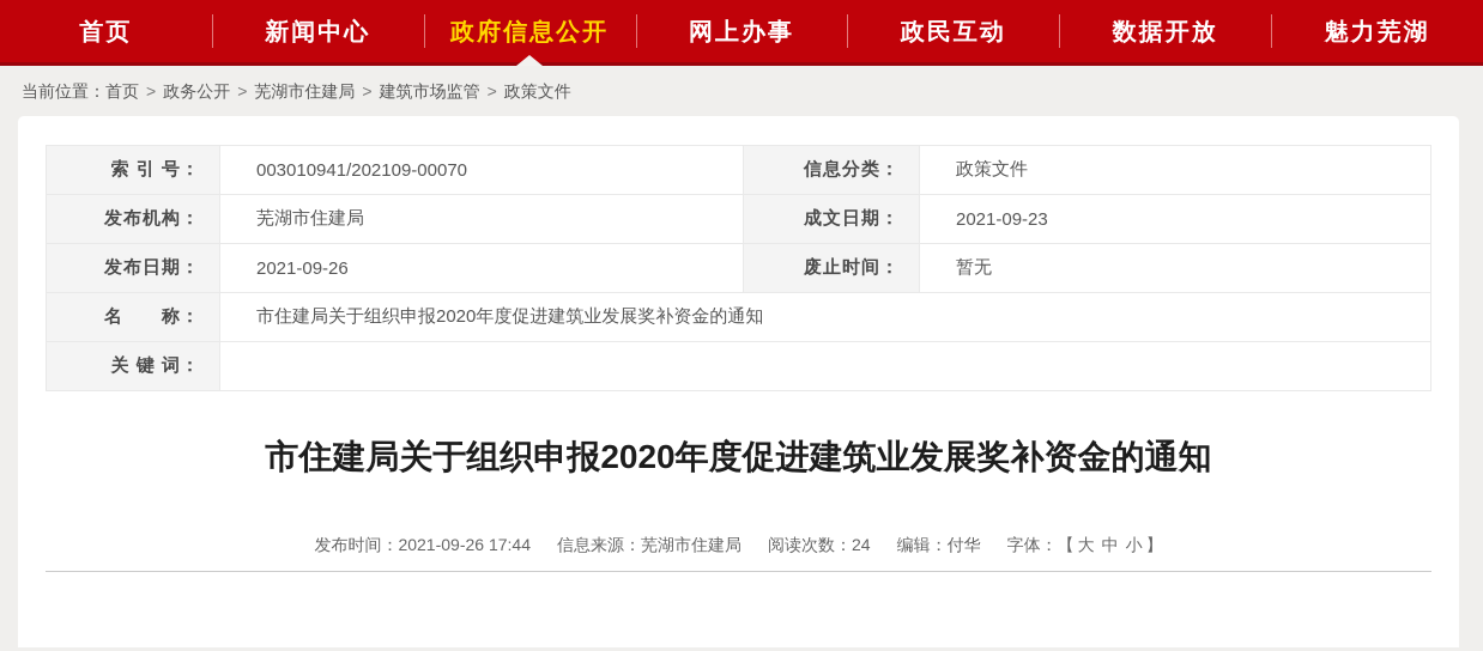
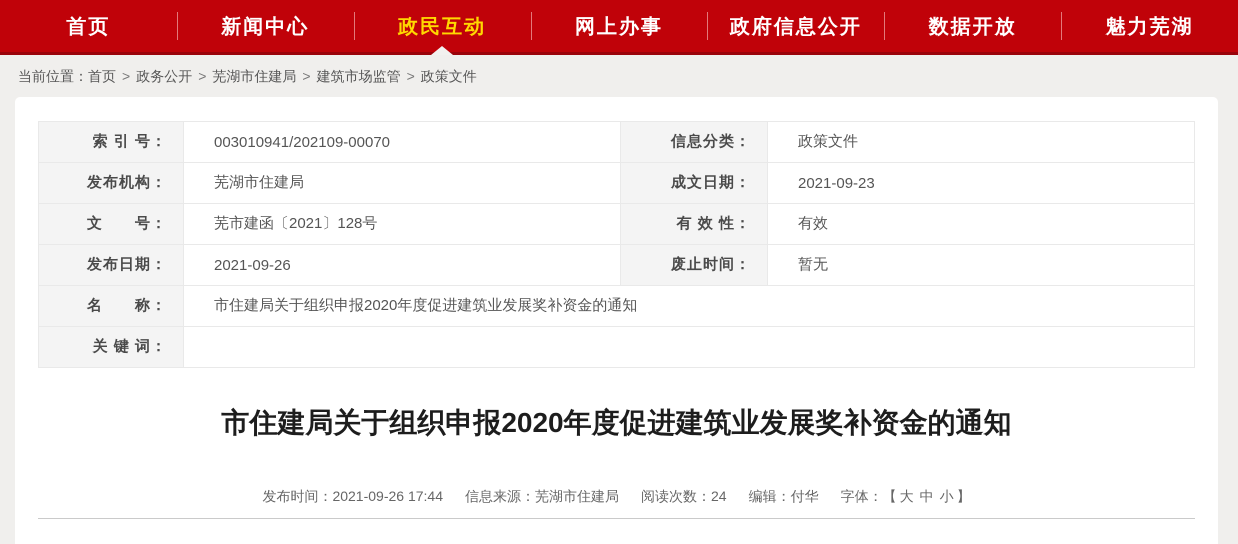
  首页
  新闻中心
- 政府信息公开
+ 政民互动
  网上办事
- 政民互动
+ 政府信息公开
  数据开放
  魅力芜湖
  当前位置：首页 > 政务公开 > 芜湖市住建局 > 建筑市场监管 > 政策文件
  索 引 号：	003010941/202109-00070	信息分类：	政策文件
  发布机构：	芜湖市住建局	成文日期：	2021-09-23
+ 文 号：	芜市建函〔2021〕128号	有 效 性：	有效
  发布日期：	2021-09-26	废止时间：	暂无
  名 称：	市住建局关于组织申报2020年度促进建筑业发展奖补资金的通知
  关 键 词：
  市住建局关于组织申报2020年度促进建筑业发展奖补资金的通知
  发布时间：2021-09-26 17:44 信息来源：芜湖市住建局 阅读次数：24 编辑：付华 字体：【 大 中 小 】
